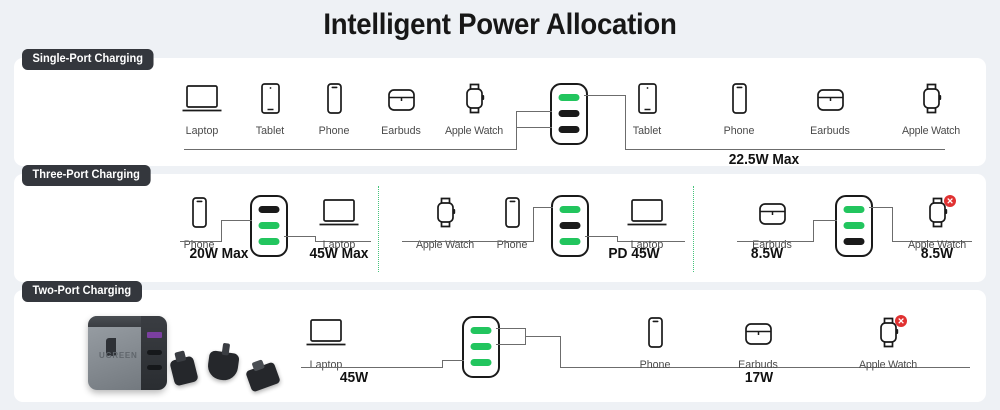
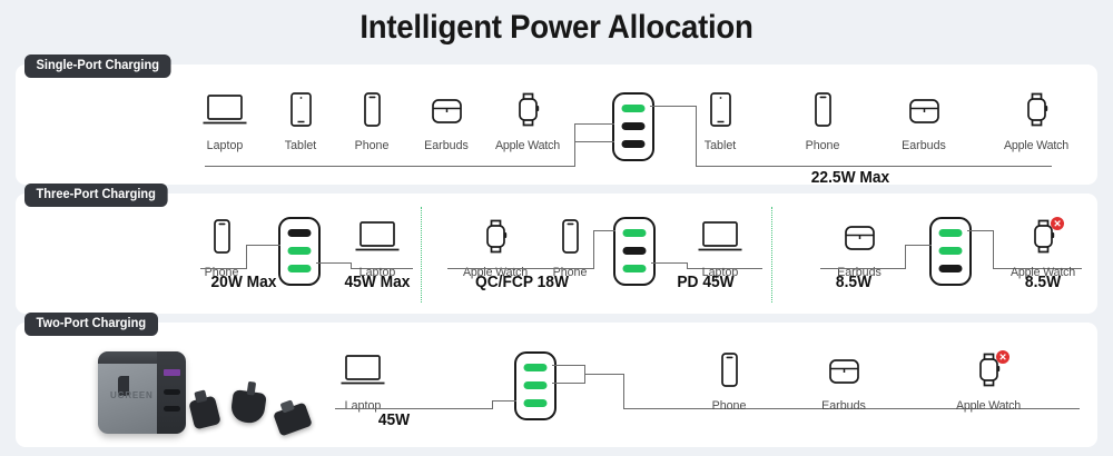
  Intelligent Power Allocation
  Single-Port Charging
  Laptop
  Tablet
  Phone
  Earbuds
  Apple Watch
  Tablet
  Phone
  Earbuds
  Apple Watch
  22.5W Max
  Three-Port Charging
  Phone
  Laptop
  20W Max
  45W Max
  Apple Watch
  Phone
  Laptop
+ QC/FCP 18W
  PD 45W
  Earbuds
  ✕
  Apple Watch
  8.5W
  8.5W
  Two-Port Charging
  UGREEN
  Laptop
  Phone
  Earbuds
  ✕
  Apple Watch
  45W
- 17W
